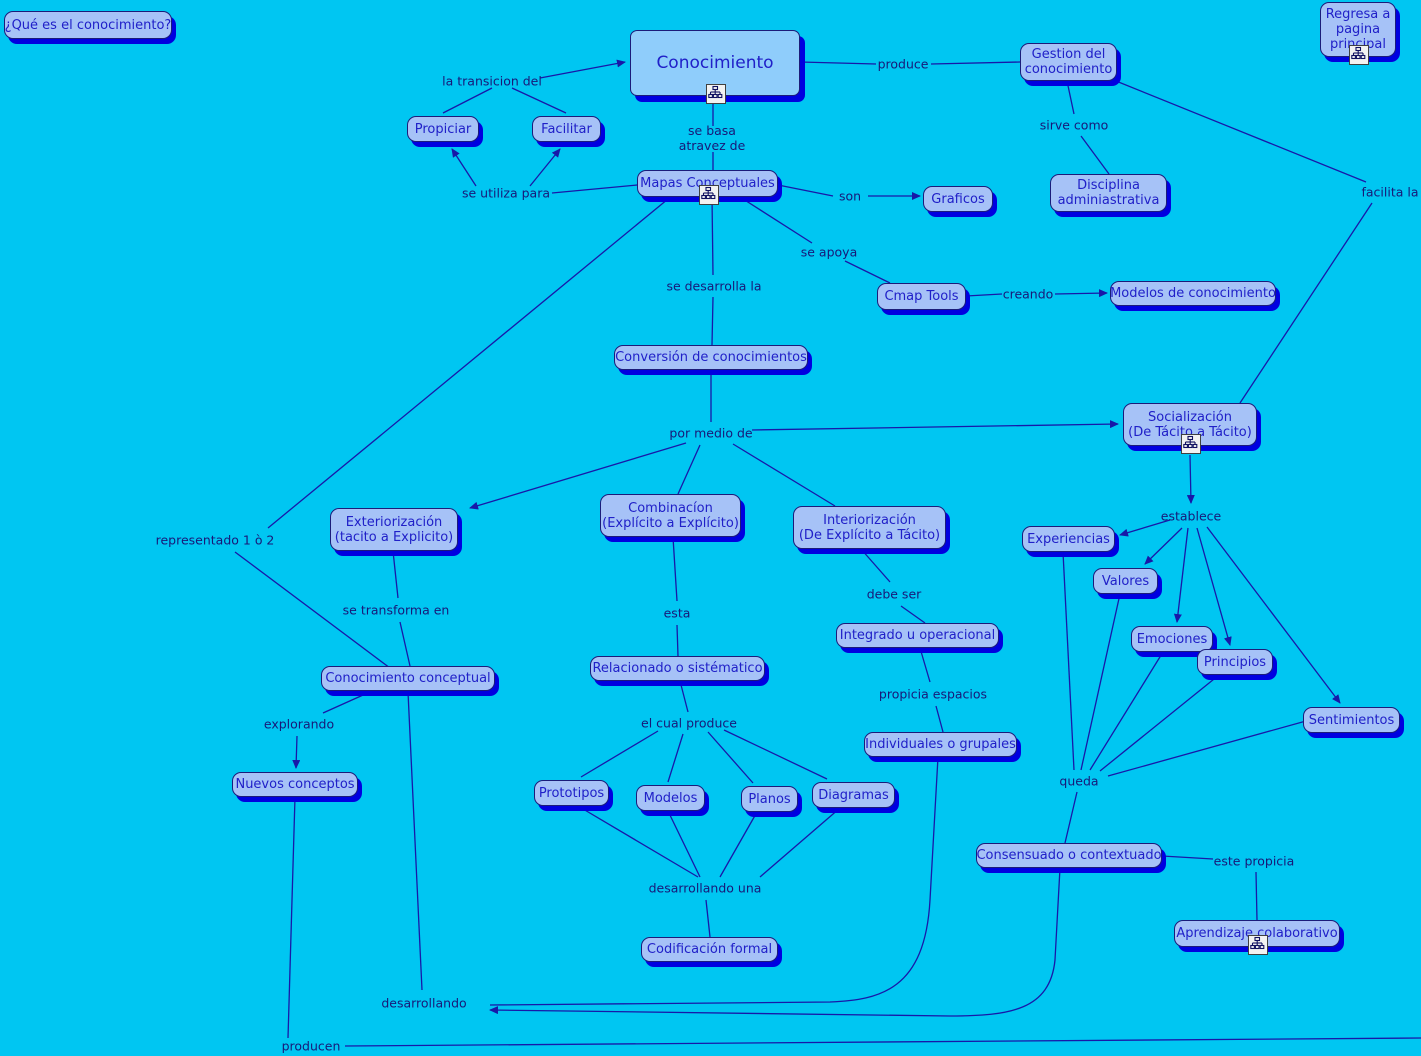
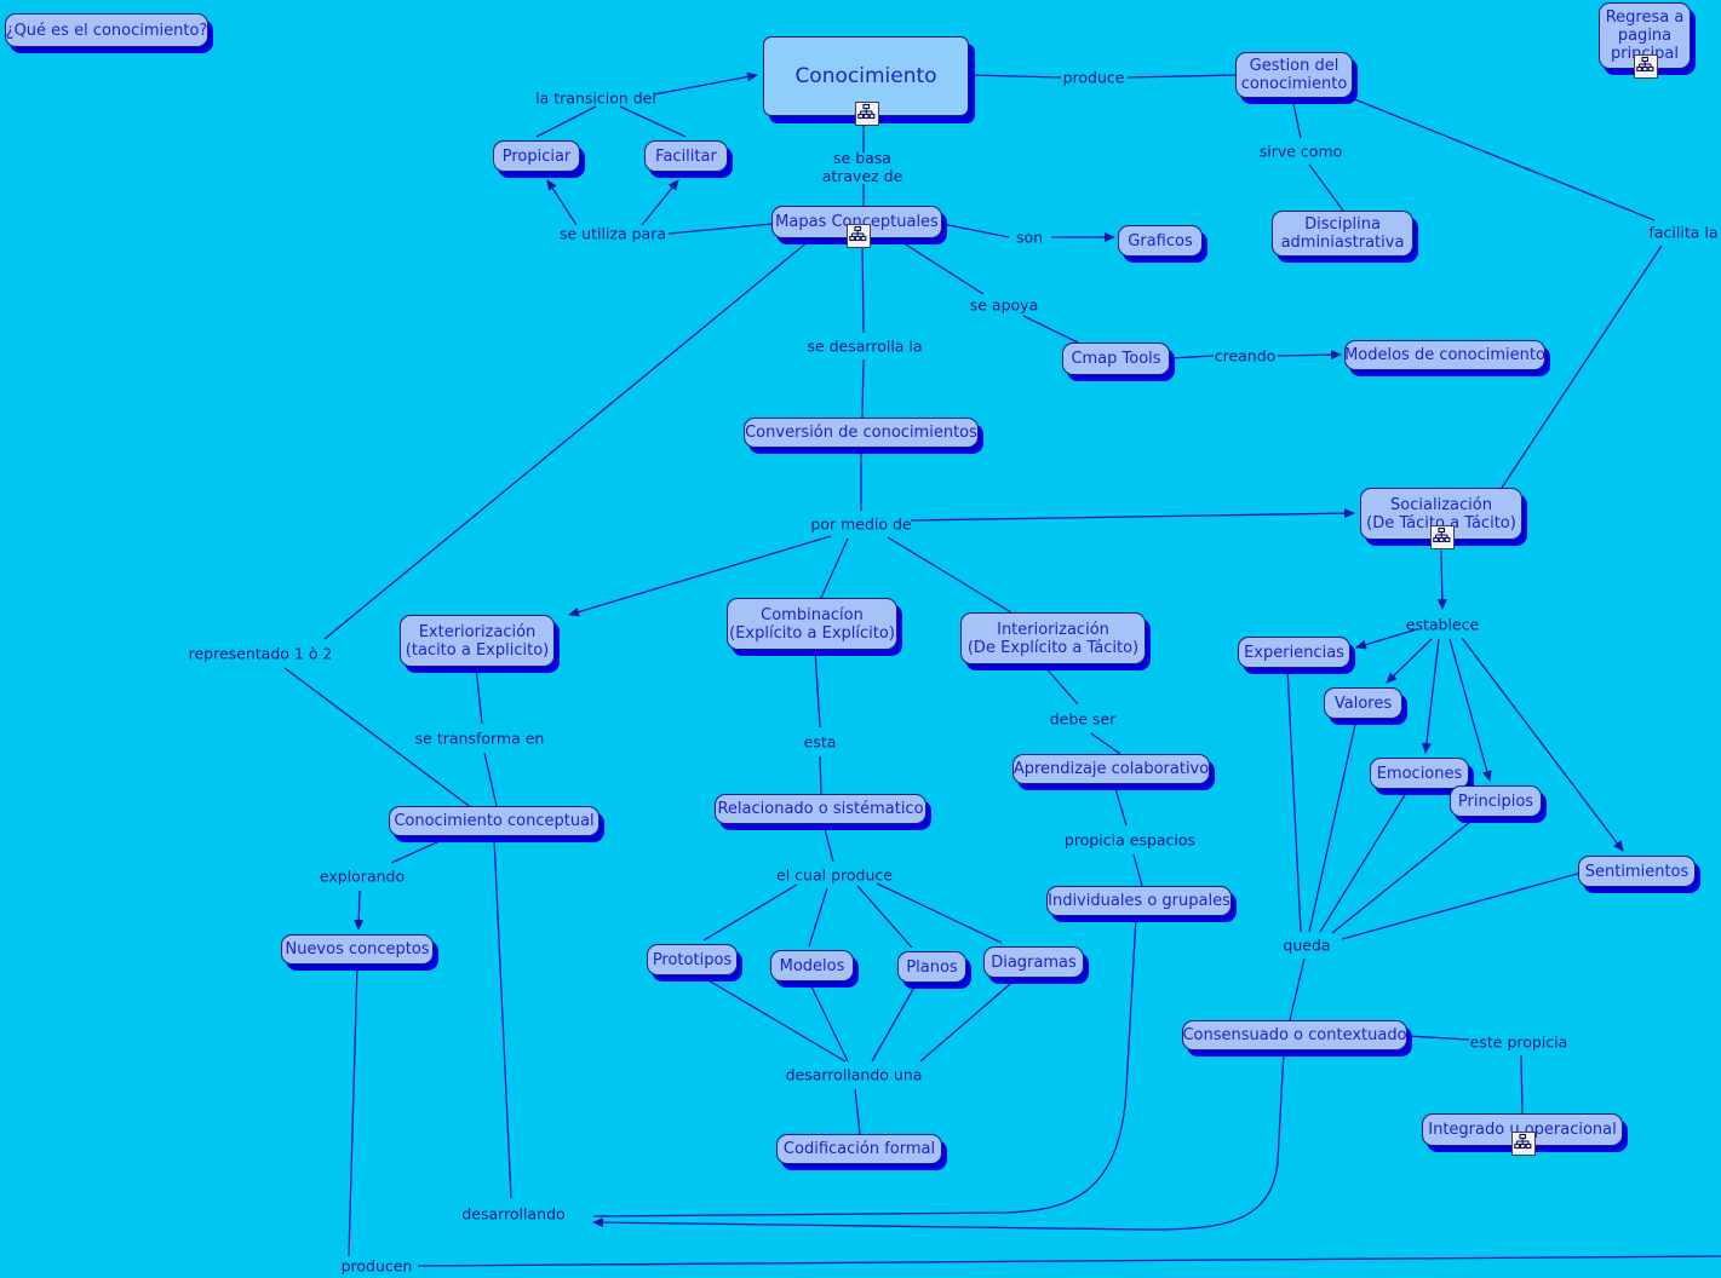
  ¿Qué es el conocimiento?
  Conocimiento
  Gestion del
  conocimiento
  Regresa a
  pagina
  Propiciar
  Facilitar
  Mapas Conceptuales
  Graficos
  Disciplina
  adminiastrativa
  Cmap Tools
  Modelos de conocimiento
  Conversión de conocimientos
  Socialización
  (De Tácito a Tácito)
  Exteriorización
  (tacito a Explicito)
  Combinacíon
  (Explícito a Explícito)
  Interiorización
  (De Explícito a Tácito)
  Experiencias
  Valores
  Emociones
  Principios
- Integrado u operacional
+ Aprendizaje colaborativo
  Relacionado o sistématico
  Conocimiento conceptual
  Sentimientos
  Individuales o grupales
  Nuevos conceptos
  Prototipos
  Modelos
  Planos
  Diagramas
  Consensuado o contextuado
  Codificación formal
- Aprendizaje colaborativo
+ Integrado u operacional
  la transicion del
  produce
  se basa
  atravez de
  sirve como
  se utiliza para
  son
  facilita la
  se apoya
  se desarrolla la
  creando
  por medio de
  establece
  representado 1 ò 2
  debe ser
  se transforma en
  esta
  propicia espacios
  el cual produce
  explorando
  queda
  este propicia
  desarrollando una
  desarrollando
  producen
